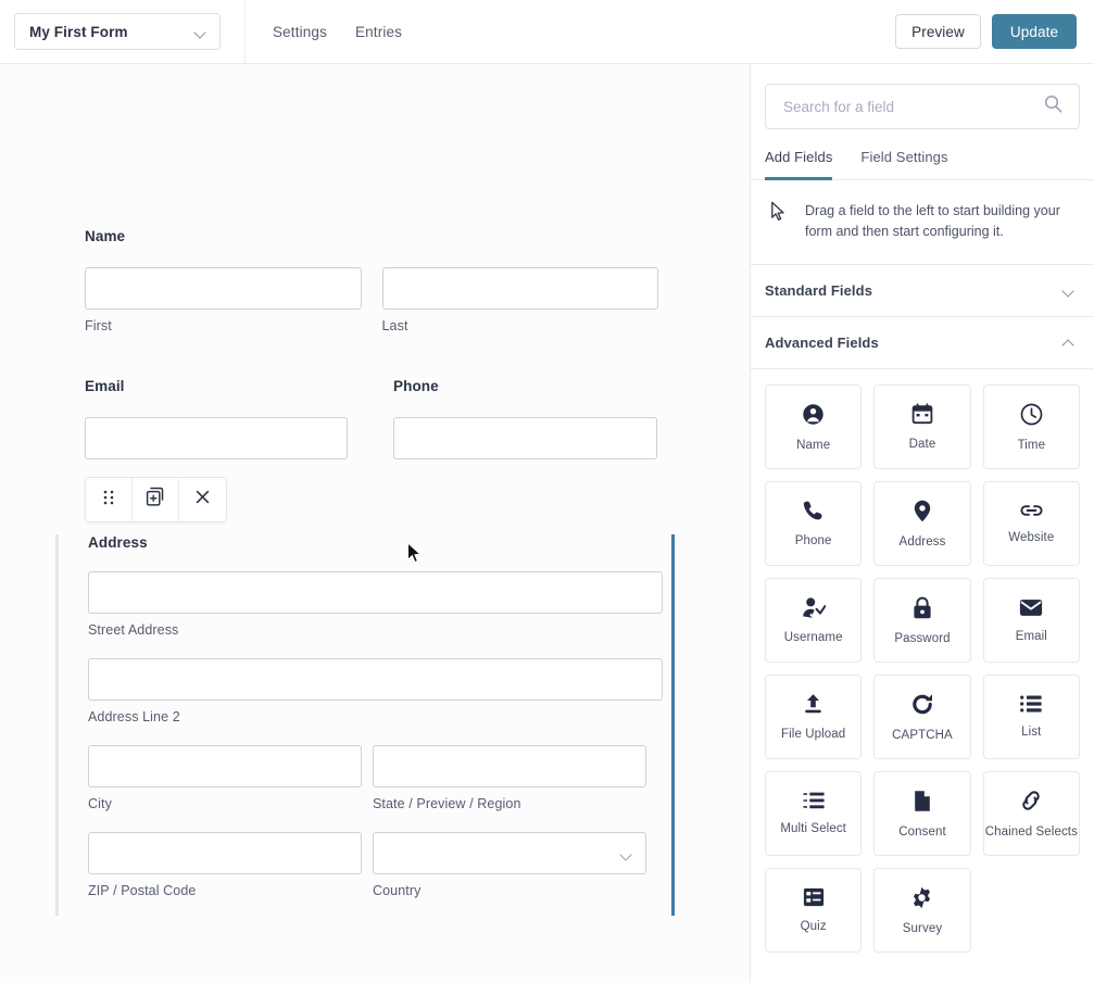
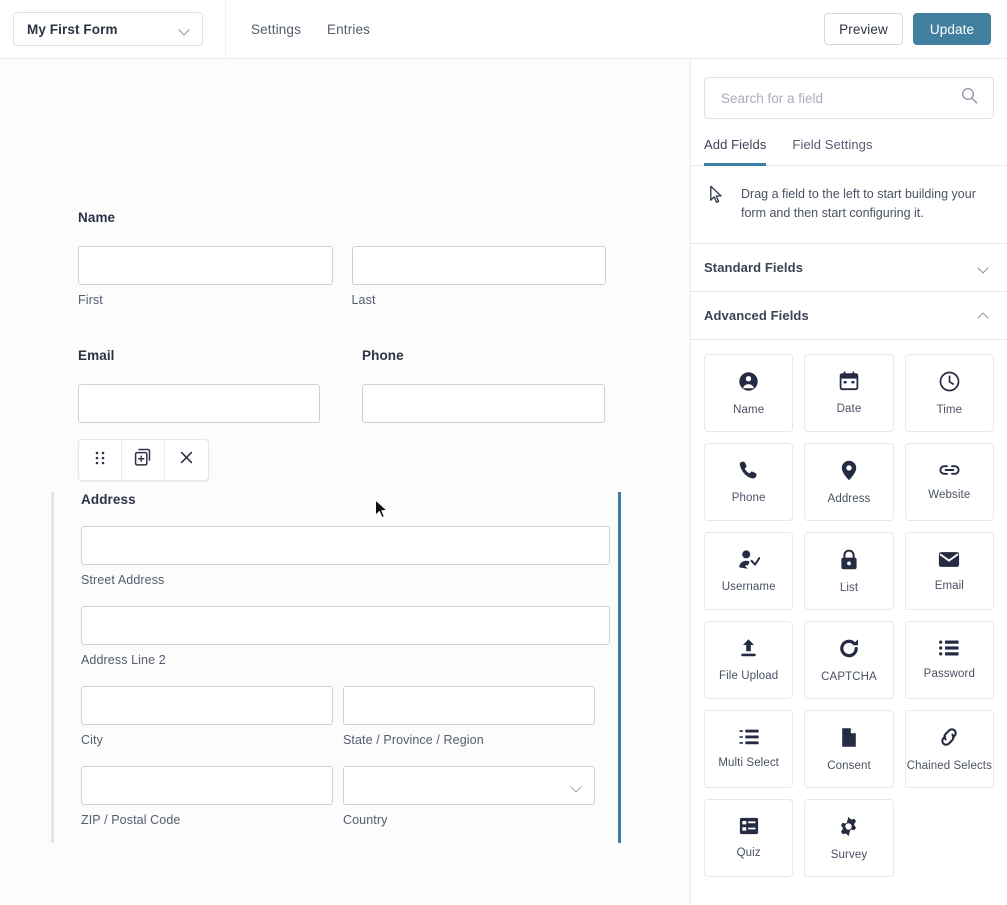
  My First Form
  Settings
  Entries
  Preview
  Update
  Name
  First
  Last
  Email
  Phone
  Address
  Street Address
  Address Line 2
  City
- State / Preview / Region
+ State / Province / Region
  ZIP / Postal Code
  Country
  Search for a field
  Add Fields
  Field Settings
  Drag a field to the left to start building your form and then start configuring it.
  Standard Fields
  Advanced Fields
  Name
  Date
  Time
  Phone
  Address
  Website
  Username
- Password
+ List
  Email
  File Upload
  CAPTCHA
- List
+ Password
  Multi Select
  Consent
  Chained Selects
  Quiz
  Survey
